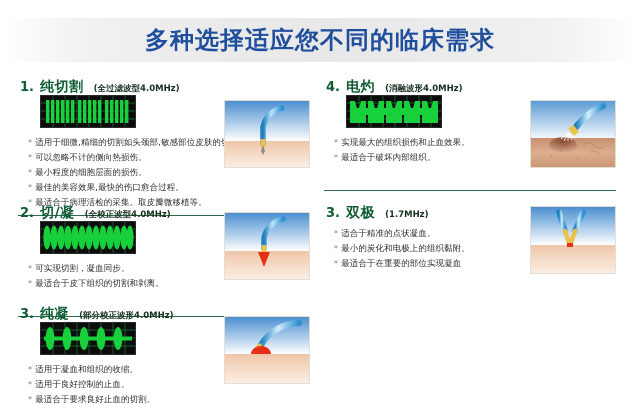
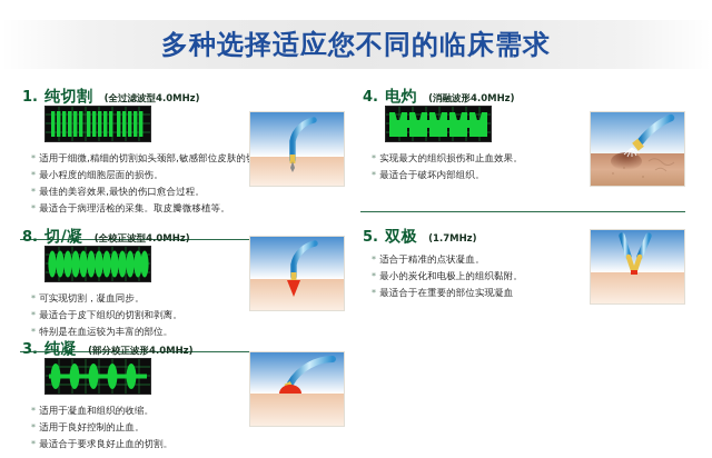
  多种选择适应您不同的临床需求
  1. 纯切割 (全过滤波型4.0MHz)
  * 适用于细微,精细的切割如头颈部,敏感部位皮肤的
- * 可以忽略不计的侧向热损伤。
  * 最小程度的细胞层面的损伤。
  * 最佳的美容效果,最快的伤口愈合过程。
  * 最适合于病理活检的采集。取皮瓣微移植等。
- 2. 切/凝 (全校正波型4.0MHz)
+ 8. 切/凝 (全校正波型4.0MHz)
  * 可实现切割，凝血同步。
  * 最适合于皮下组织的切割和剥离。
+ * 特别是在血运较为丰富的部位。
  3. 纯凝 (部分校正波形4.0MHz)
  * 适用于凝血和组织的收缩。
  * 适用于良好控制的止血。
  * 最适合于要求良好止血的切割。
  4. 电灼 (消融波形4.0MHz)
  * 实现最大的组织损伤和止血效果。
  * 最适合于破坏内部组织。
- 3. 双极 (1.7MHz)
+ 5. 双极 (1.7MHz)
  * 适合于精准的点状凝血。
  * 最小的炭化和电极上的组织黏附。
  * 最适合于在重要的部位实现凝血
